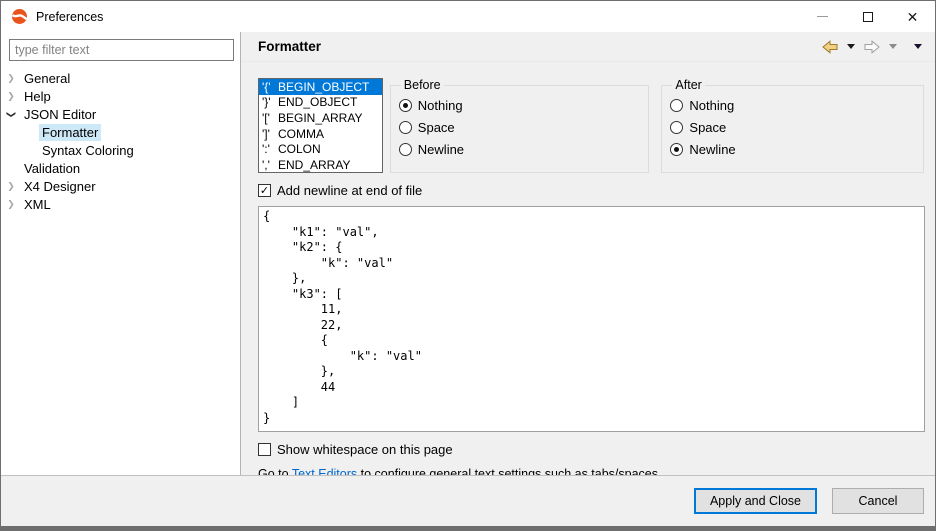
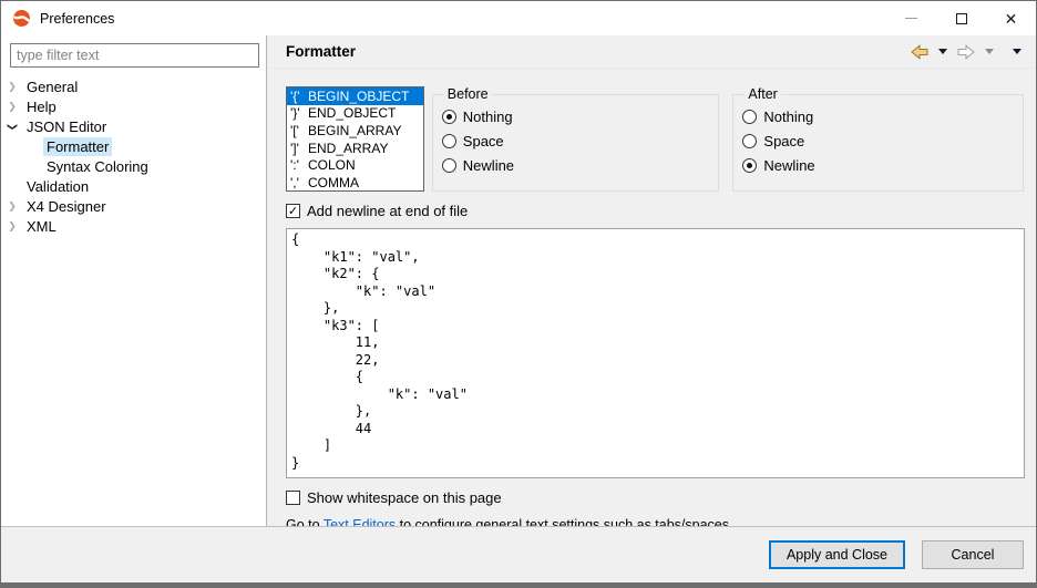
  Preferences
  ✕
  type filter text
  General
  Help
  JSON Editor
  Formatter
  Syntax Coloring
  Validation
  X4 Designer
  XML
  Formatter
  '{'
  BEGIN_OBJECT
  '}'
  END_OBJECT
  '['
  BEGIN_ARRAY
  ']'
- COMMA
+ END_ARRAY
  ':'
  COLON
  ','
- END_ARRAY
+ COMMA
  Before
  Nothing
  Space
  Newline
  After
  Nothing
  Space
  Newline
  Add newline at end of file
  {
  "k1": "val",
  "k2": {
  "k": "val"
  },
  "k3": [
  11,
  22,
  {
  "k": "val"
  },
  44
  ]
  }
  Show whitespace on this page
  Go to Text Editors to configure general text settings such as tabs/spaces
  Apply and Close
  Cancel
